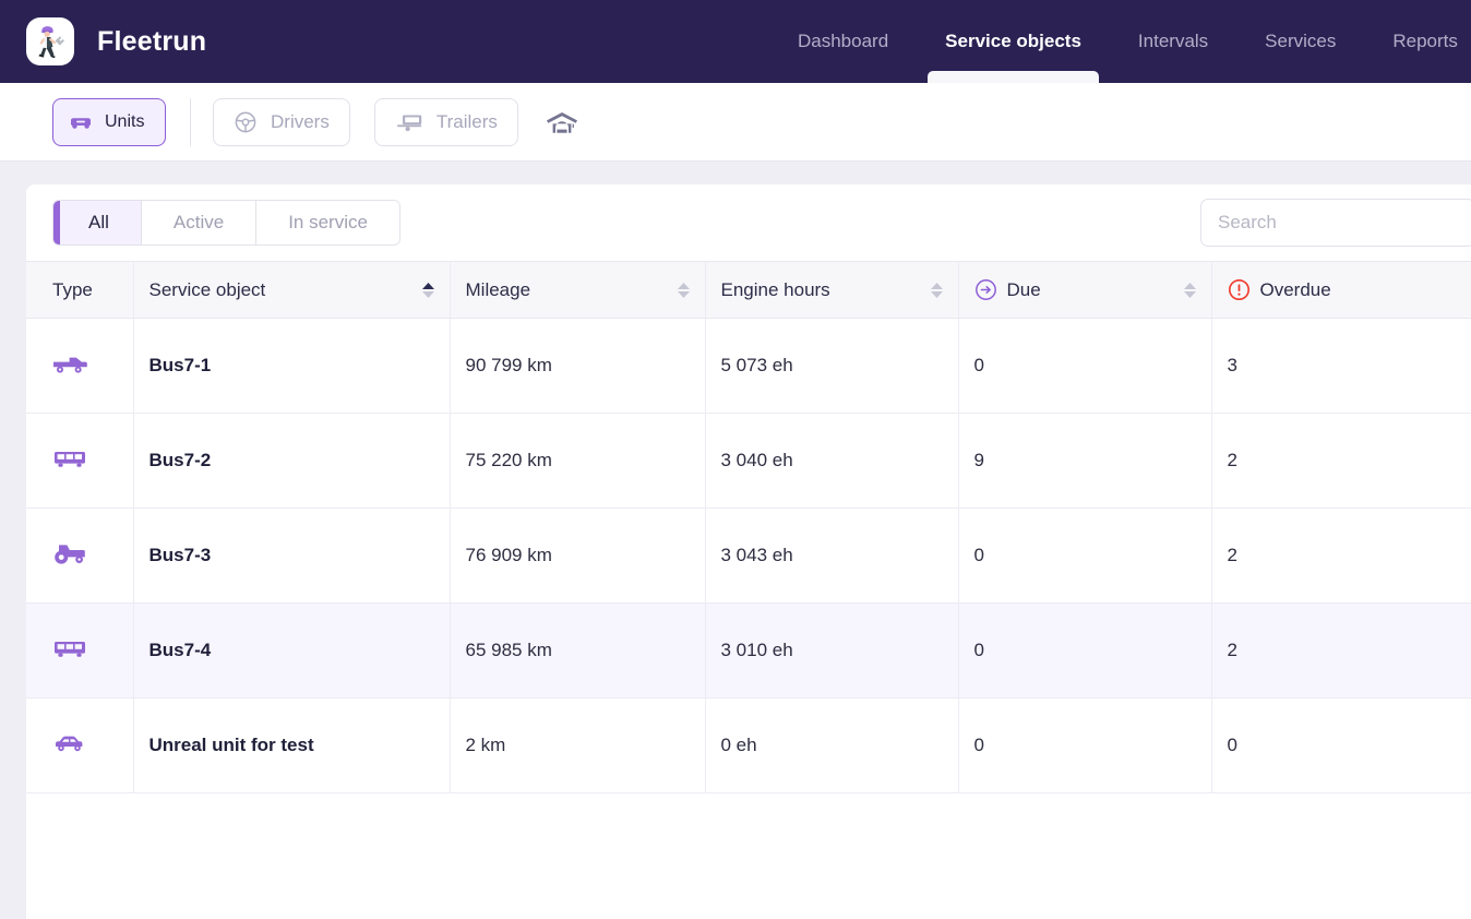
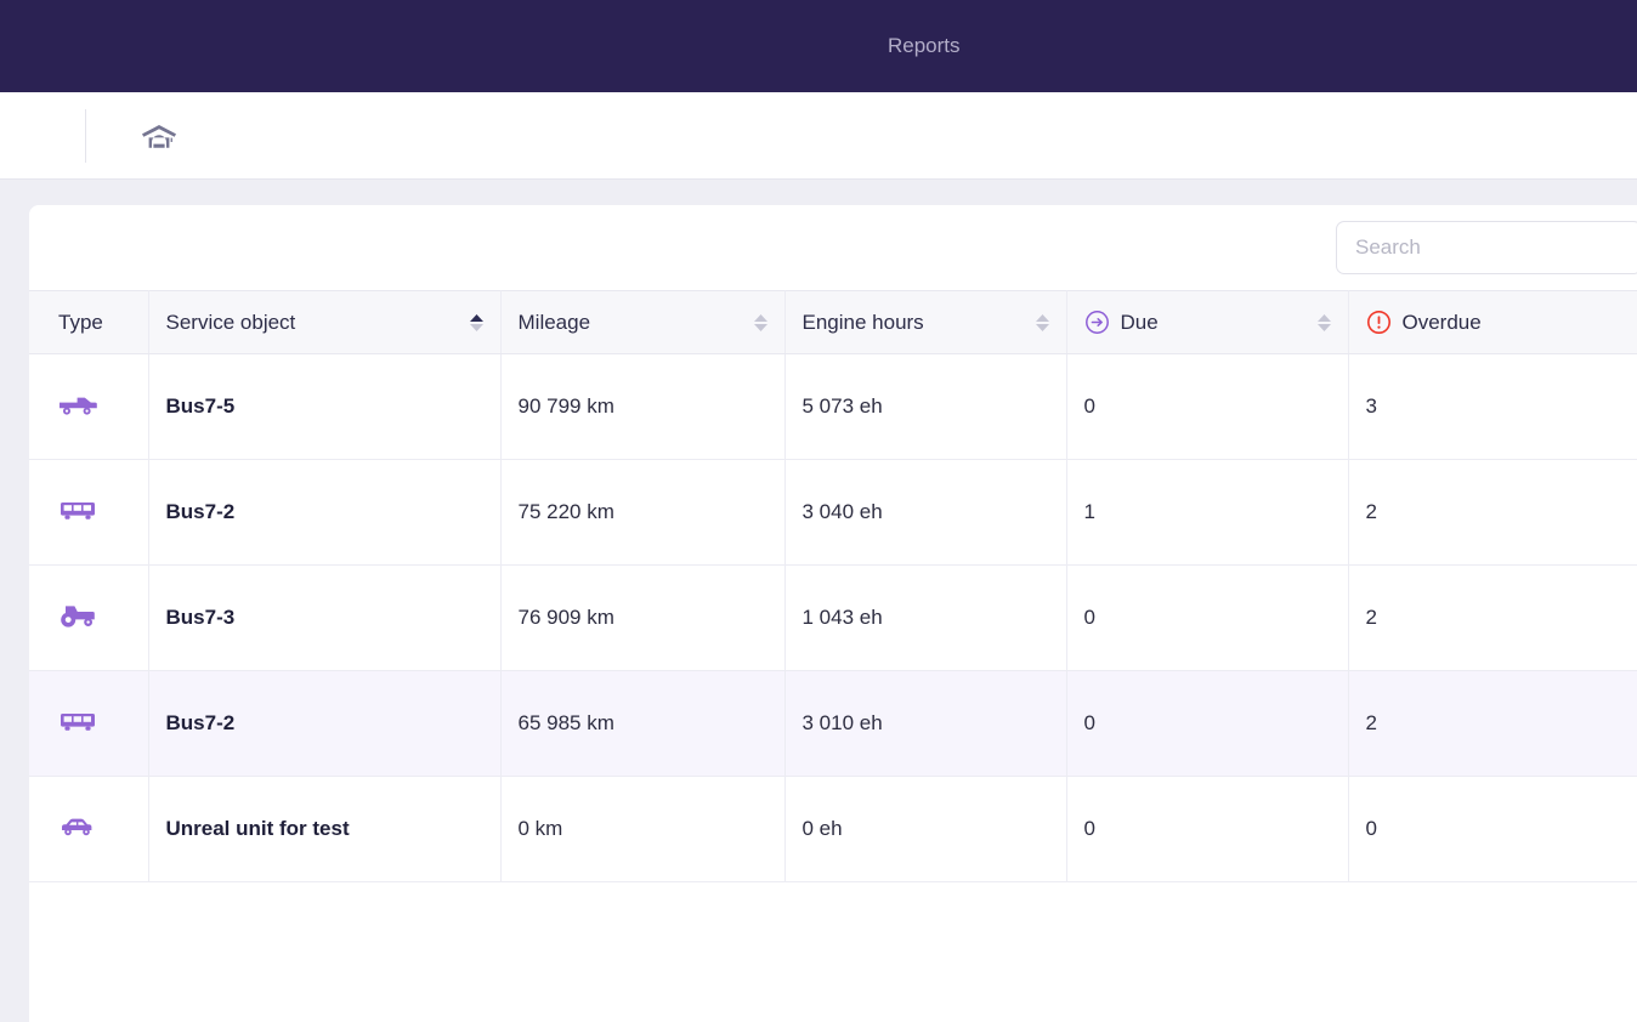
- Fleetrun
- Dashboard
- Service objects
- Intervals
- Services
  Reports
- Units
- Drivers
- Trailers
- All
- Active
- In service
  Search
  Type	Service object	Mileage	Engine hours	Due	Overdue
- 	Bus7-1	90 799 km	5 073 eh	0	3
+ 	Bus7-5	90 799 km	5 073 eh	0	3
- 	Bus7-2	75 220 km	3 040 eh	9	2
+ 	Bus7-2	75 220 km	3 040 eh	1	2
- 	Bus7-3	76 909 km	3 043 eh	0	2
+ 	Bus7-3	76 909 km	1 043 eh	0	2
- 	Bus7-4	65 985 km	3 010 eh	0	2
+ 	Bus7-2	65 985 km	3 010 eh	0	2
- 	Unreal unit for test	2 km	0 eh	0	0
+ 	Unreal unit for test	0 km	0 eh	0	0
